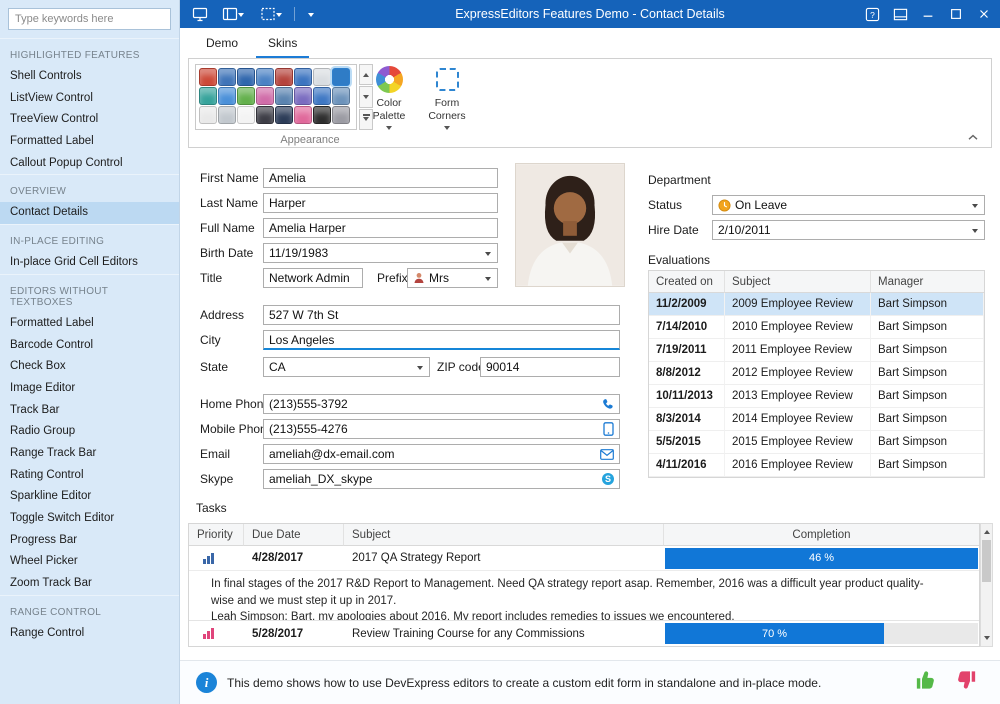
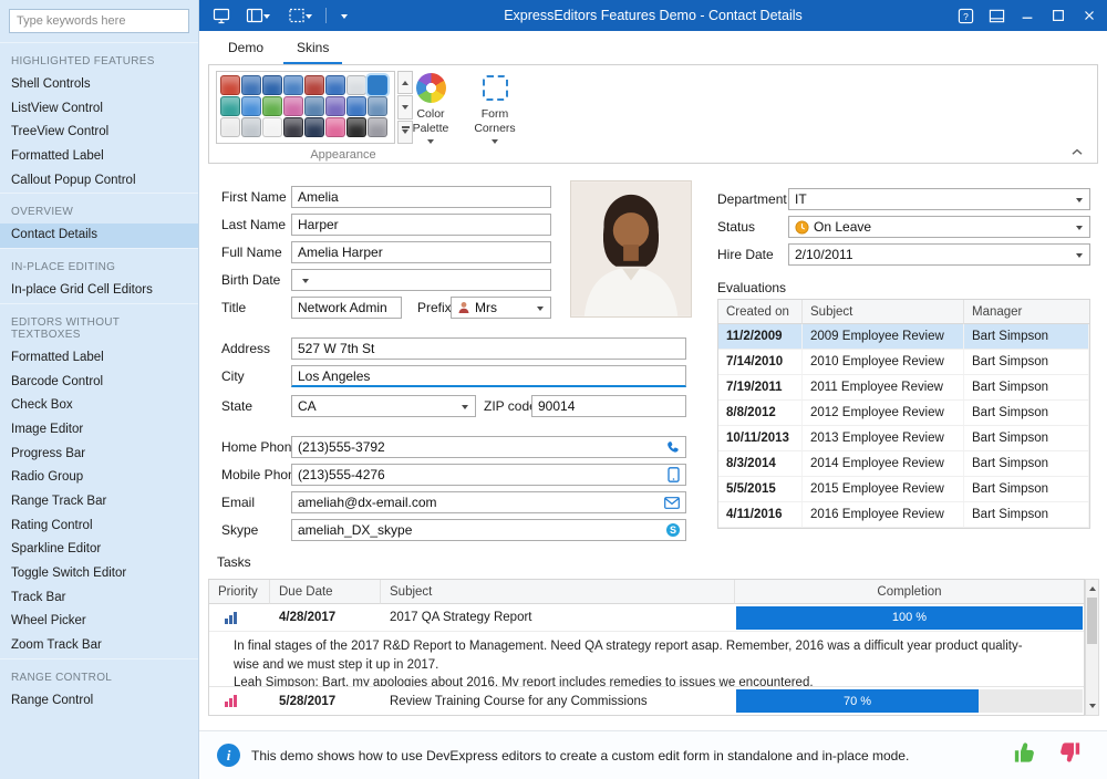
  Type keywords here
  HIGHLIGHTED FEATURES
  Shell Controls
  ListView Control
  TreeView Control
  Formatted Label
  Callout Popup Control
  OVERVIEW
  Contact Details
  IN-PLACE EDITING
  In-place Grid Cell Editors
  EDITORS WITHOUT TEXTBOXES
  Formatted Label
  Barcode Control
  Check Box
  Image Editor
- Track Bar
+ Progress Bar
  Radio Group
  Range Track Bar
  Rating Control
  Sparkline Editor
  Toggle Switch Editor
- Progress Bar
+ Track Bar
  Wheel Picker
  Zoom Track Bar
  RANGE CONTROL
  Range Control
  ExpressEditors Features Demo - Contact Details
  ?
  Demo
  Skins
  Appearance
  Color Palette
  Form Corners
  First Name
  Amelia
  Last Name
  Harper
  Full Name
  Amelia Harper
  Birth Date
- 11/19/1983
  Title
  Network Admin
  Prefix
  Mrs
  Address
  527 W 7th St
  City
  Los Angeles
  State
  CA
  ZIP cod
  90014
  Home Phon
  (213)555-3792
  Mobile Pho
  (213)555-4276
  Email
  ameliah@dx-email.com
  Skype
  ameliah_DX_skype
  S
  Department
+ IT
  Status
  On Leave
  Hire Date
  2/10/2011
  Evaluations
  Created on
  Subject
  Manager
  11/2/2009
  2009 Employee Review
  Bart Simpson
  7/14/2010
  2010 Employee Review
  Bart Simpson
  7/19/2011
  2011 Employee Review
  Bart Simpson
  8/8/2012
  2012 Employee Review
  Bart Simpson
  10/11/2013
  2013 Employee Review
  Bart Simpson
  8/3/2014
  2014 Employee Review
  Bart Simpson
  5/5/2015
  2015 Employee Review
  Bart Simpson
  4/11/2016
  2016 Employee Review
  Bart Simpson
  Tasks
  Priority
  Due Date
  Subject
  Completion
  4/28/2017
  2017 QA Strategy Report
- 46 %
+ 100 %
  In final stages of the 2017 R&D Report to Management. Need QA strategy report asap. Remember, 2016 was a difficult year product quality-wise and we must step it up in 2017.
  Leah Simpson: Bart, my apologies about 2016. My report includes remedies to issues we encountered.
  5/28/2017
  Review Training Course for any Commissions
  70 %
  i
  This demo shows how to use DevExpress editors to create a custom edit form in standalone and in-place mode.
